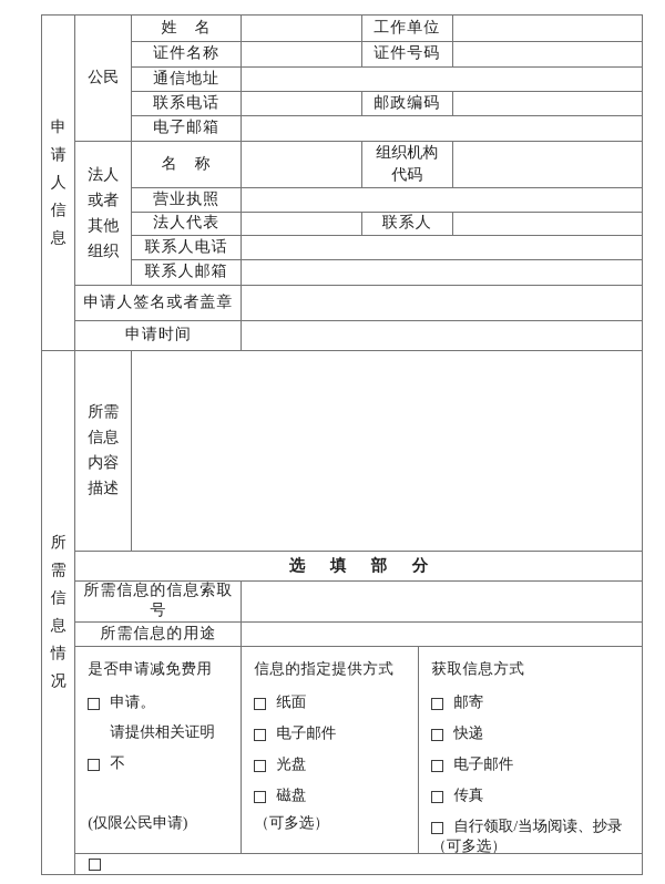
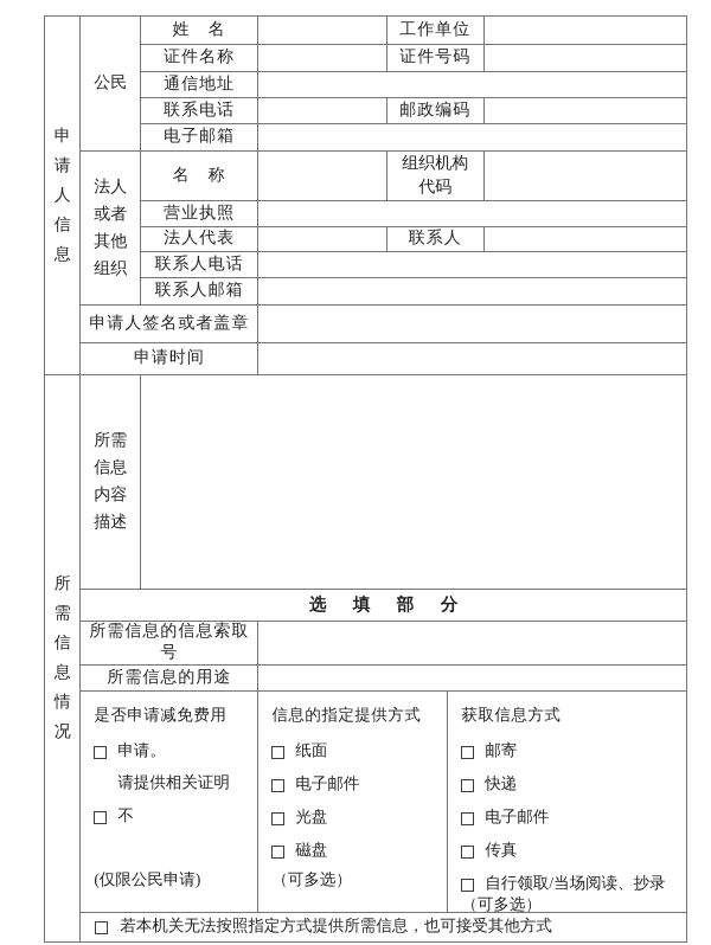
  申请人信息	公民	姓 名		工作单位
  证件名称		证件号码
  通信地址
  联系电话		邮政编码
  电子邮箱
  法人或者其他组织	名 称		组织机构代码
  营业执照
  法人代表		联系人
  联系人电话
  联系人邮箱
  申请人签名或者盖章
  申请时间
  所需信息情况	所需信息内容描述
  选填部分
  所需信息的信息索取号
  所需信息的用途
  是否申请减免费用 申请。 请提供相关证明 不 (仅限公民申请)	信息的指定提供方式 纸面 电子邮件 光盘 磁盘 （可多选）	获取信息方式 邮寄 快递 电子邮件 传真 自行领取/当场阅读、抄录 （可多选）
+ 若本机关无法按照指定方式提供所需信息，也可接受其他方式
